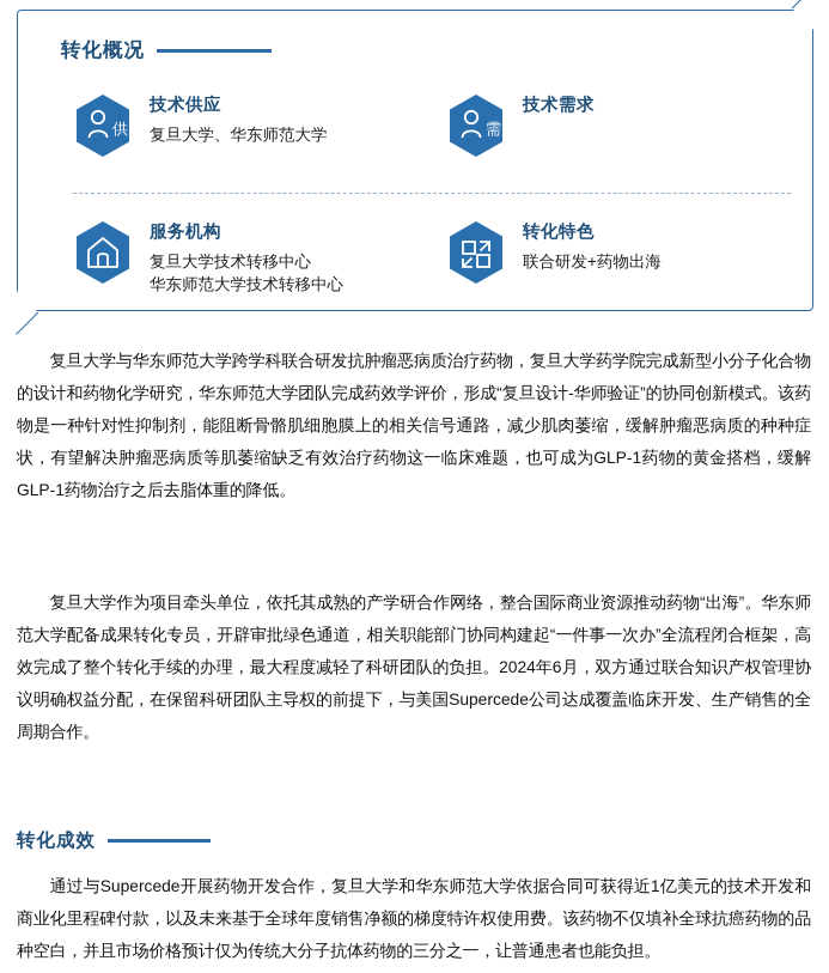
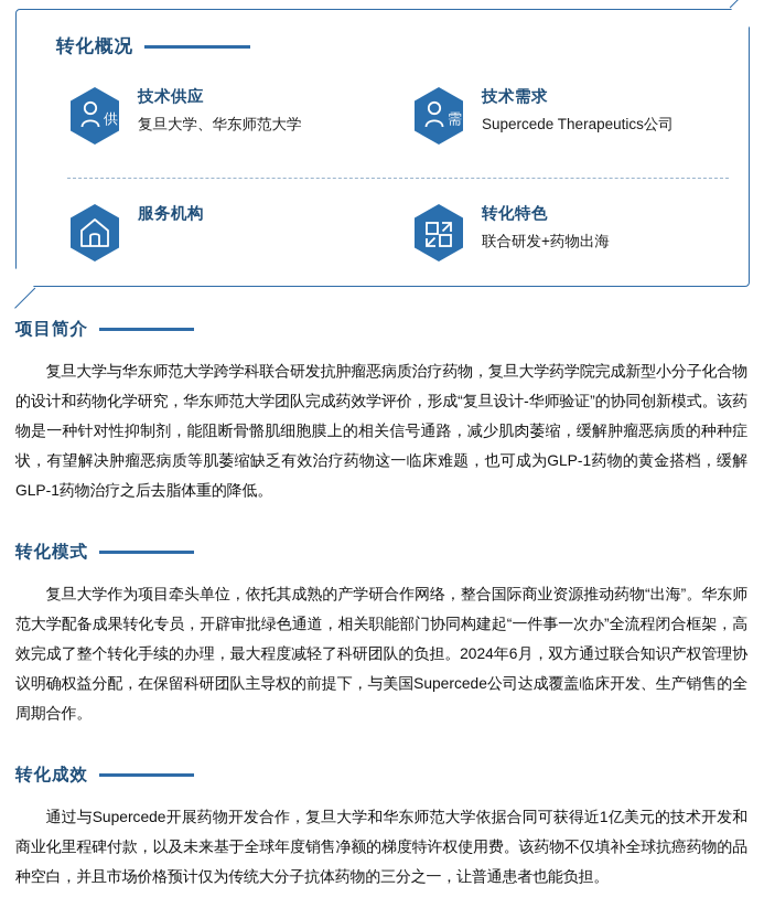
  转化概况
  供
  技术供应
  复旦大学、华东师范大学
  需
  技术需求
+ Supercede Therapeutics公司
  服务机构
- 复旦大学技术转移中心
- 华东师范大学技术转移中心
  转化特色
  联合研发+药物出海
+ 项目简介
  复旦大学与华东师范大学跨学科联合研发抗肿瘤恶病质治疗药物，复旦大学药学院完成新型小分子化合物的设计和药物化学研究，华东师范大学团队完成药效学评价，形成“复旦设计-华师验证”的协同创新模式。该药物是一种针对性抑制剂，能阻断骨骼肌细胞膜上的相关信号通路，减少肌肉萎缩，缓解肿瘤恶病质的种种症状，有望解决肿瘤恶病质等肌萎缩缺乏有效治疗药物这一临床难题，也可成为GLP-1药物的黄金搭档，缓解GLP-1药物治疗之后去脂体重的降低。
+ 转化模式
  复旦大学作为项目牵头单位，依托其成熟的产学研合作网络，整合国际商业资源推动药物“出海”。华东师范大学配备成果转化专员，开辟审批绿色通道，相关职能部门协同构建起“一件事一次办”全流程闭合框架，高效完成了整个转化手续的办理，最大程度减轻了科研团队的负担。2024年6月，双方通过联合知识产权管理协议明确权益分配，在保留科研团队主导权的前提下，与美国Supercede公司达成覆盖临床开发、生产销售的全周期合作。
  转化成效
  通过与Supercede开展药物开发合作，复旦大学和华东师范大学依据合同可获得近1亿美元的技术开发和商业化里程碑付款，以及未来基于全球年度销售净额的梯度特许权使用费。该药物不仅填补全球抗癌药物的品种空白，并且市场价格预计仅为传统大分子抗体药物的三分之一，让普通患者也能负担。
